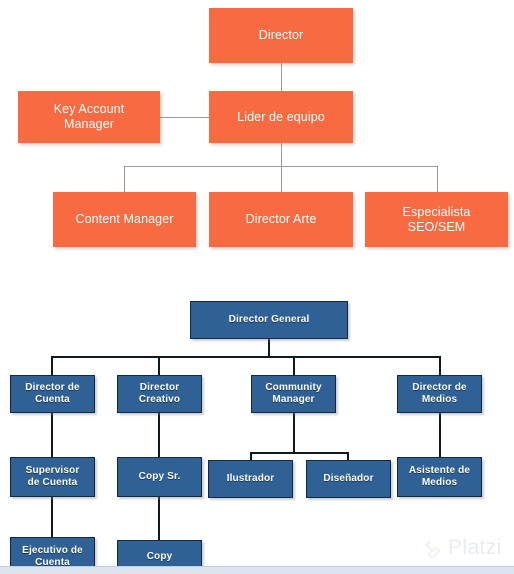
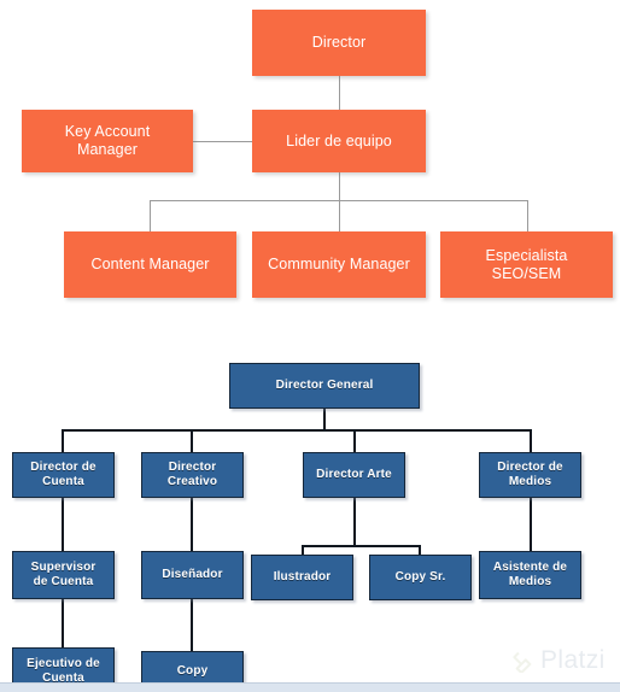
  Director
  Key Account
  Manager
  Lider de equipo
  Content Manager
- Director Arte
+ Community Manager
  Especialista
  SEO/SEM
  Director General
  Director de
  Cuenta
  Director
  Creativo
- Community Manager
+ Director Arte
  Director de
  Medios
  Supervisor
  de Cuenta
- Copy Sr.
+ Diseñador
  Ilustrador
- Diseñador
+ Copy Sr.
  Asistente de
  Medios
  Ejecutivo de
  Cuenta
  Copy
  Platzi
